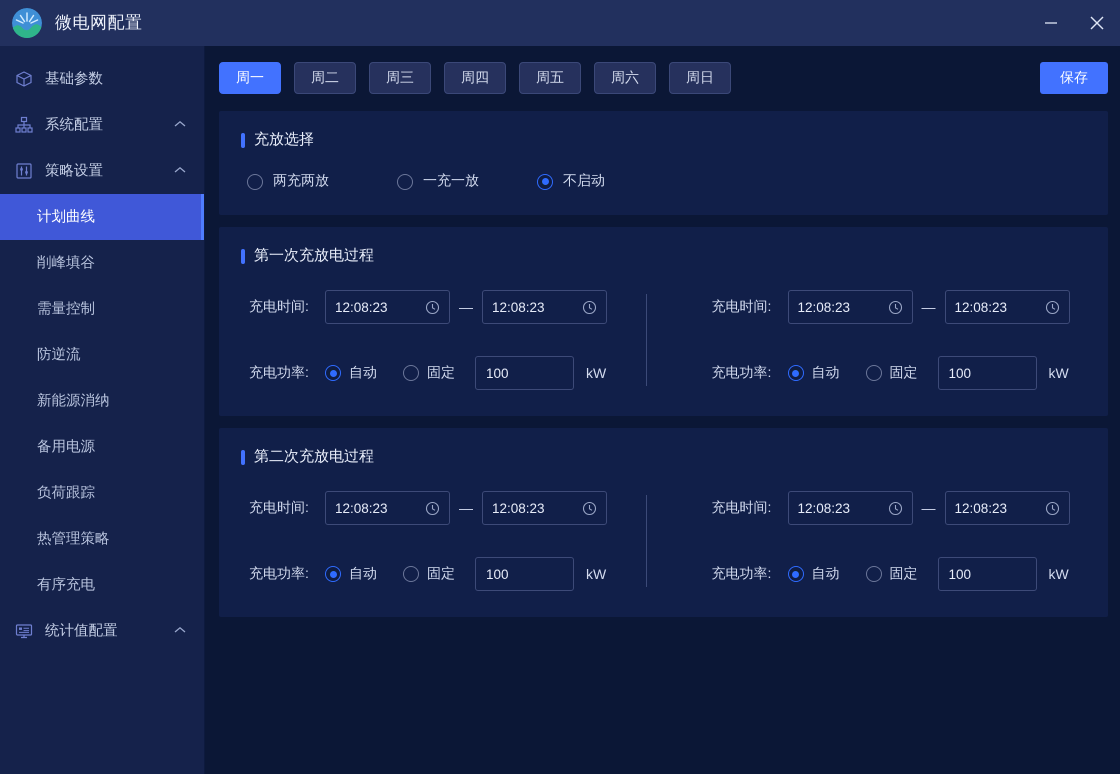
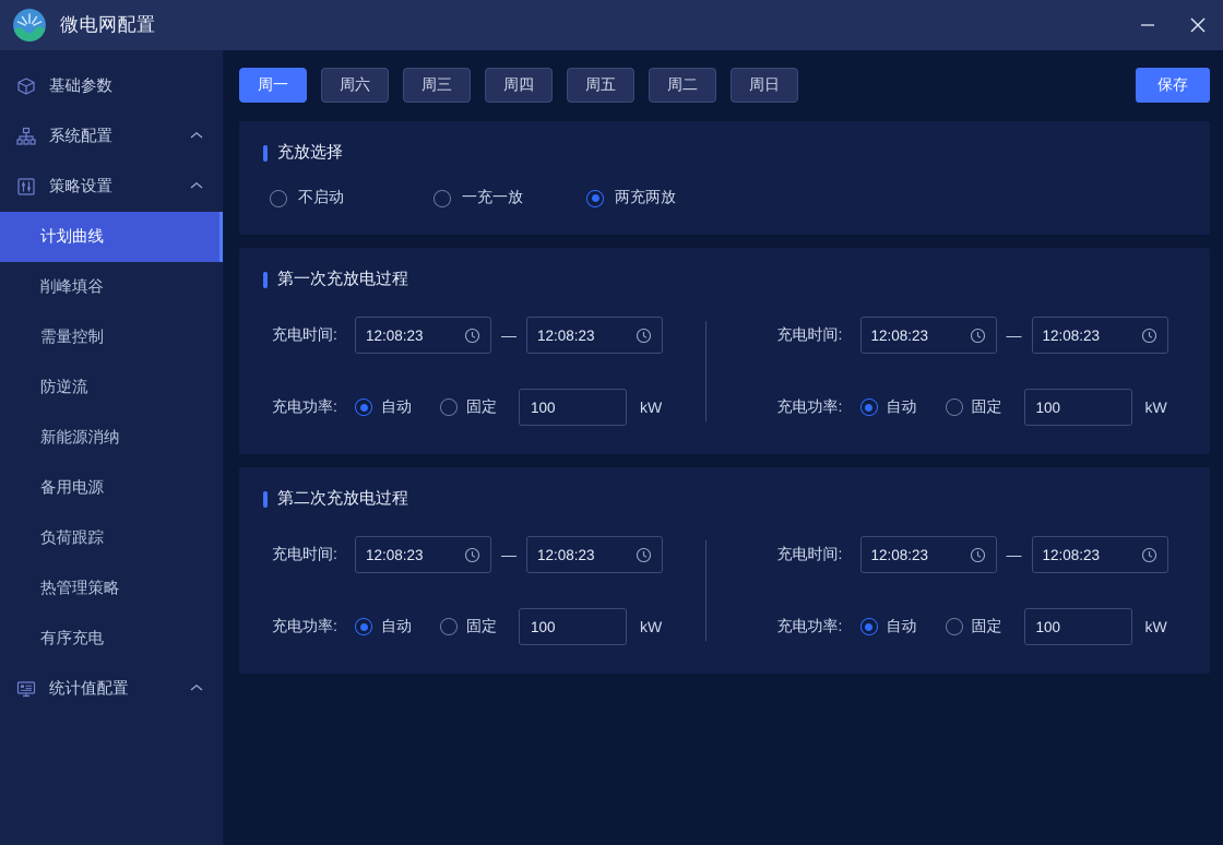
  微电网配置
  基础参数
  系统配置
  策略设置
  计划曲线
  削峰填谷
  需量控制
  防逆流
  新能源消纳
  备用电源
  负荷跟踪
  热管理策略
  有序充电
  统计值配置
  周一
- 周二
+ 周六
  周三
  周四
  周五
- 周六
+ 周二
  周日
  保存
  充放选择
- 两充两放
+ 不启动
  一充一放
- 不启动
+ 两充两放
  第一次充放电过程
  充电时间:
  12:08:23
  —
  12:08:23
  充电功率:
  自动
  固定
  100
  kW
  充电时间:
  12:08:23
  —
  12:08:23
  充电功率:
  自动
  固定
  100
  kW
  第二次充放电过程
  充电时间:
  12:08:23
  —
  12:08:23
  充电功率:
  自动
  固定
  100
  kW
  充电时间:
  12:08:23
  —
  12:08:23
  充电功率:
  自动
  固定
  100
  kW
